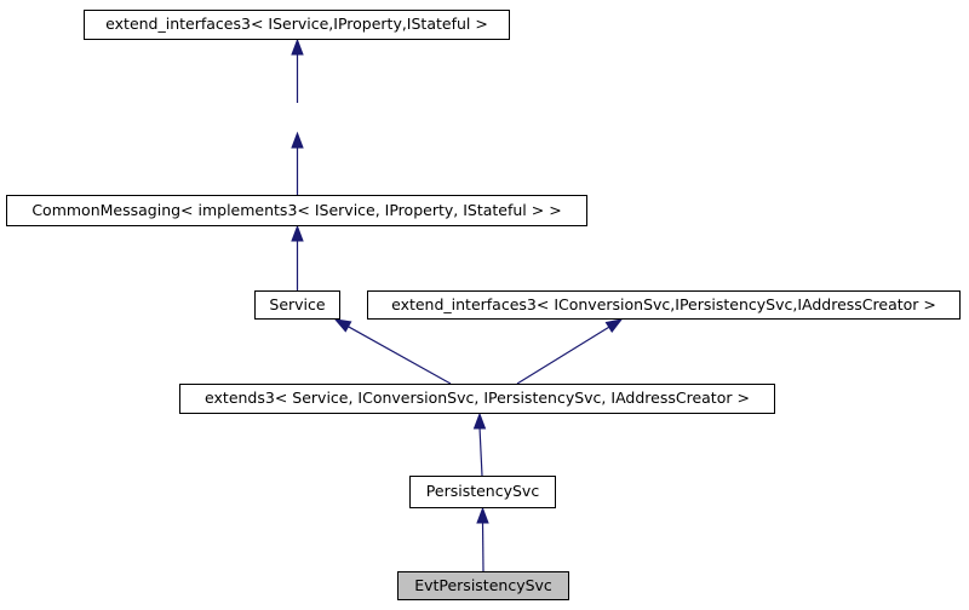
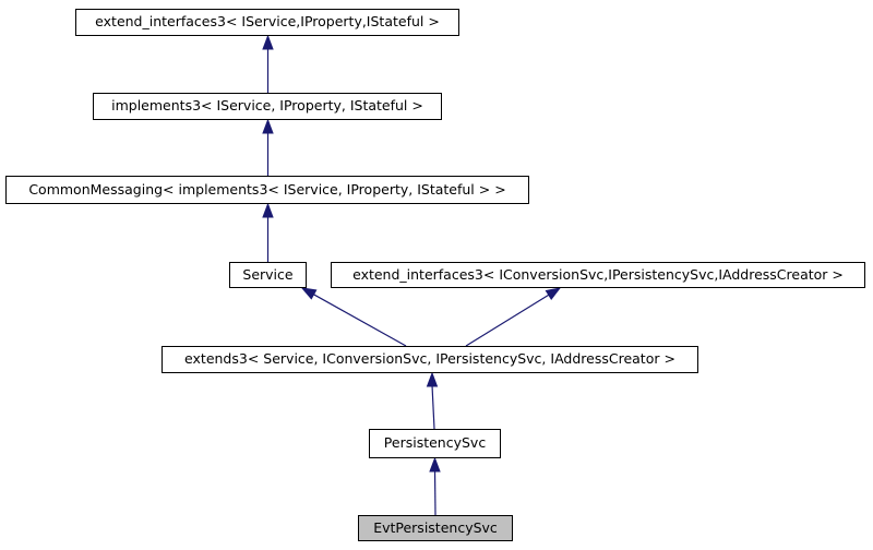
  extend_interfaces3< IService,IProperty,IStateful >
+ implements3< IService, IProperty, IStateful >
  CommonMessaging< implements3< IService, IProperty, IStateful > >
  Service
  extend_interfaces3< IConversionSvc,IPersistencySvc,IAddressCreator >
  extends3< Service, IConversionSvc, IPersistencySvc, IAddressCreator >
  PersistencySvc
  EvtPersistencySvc
